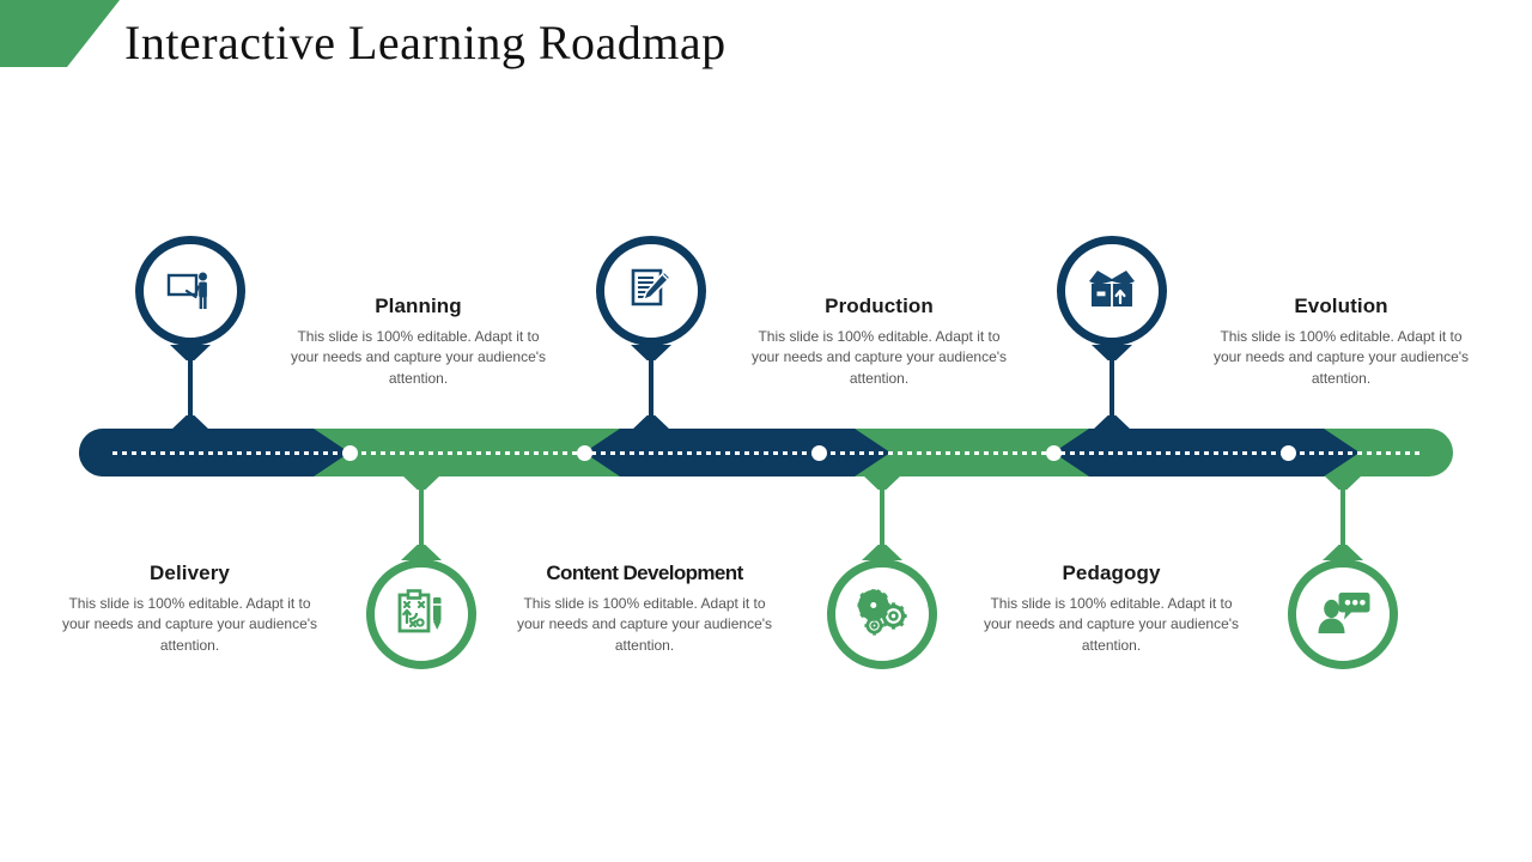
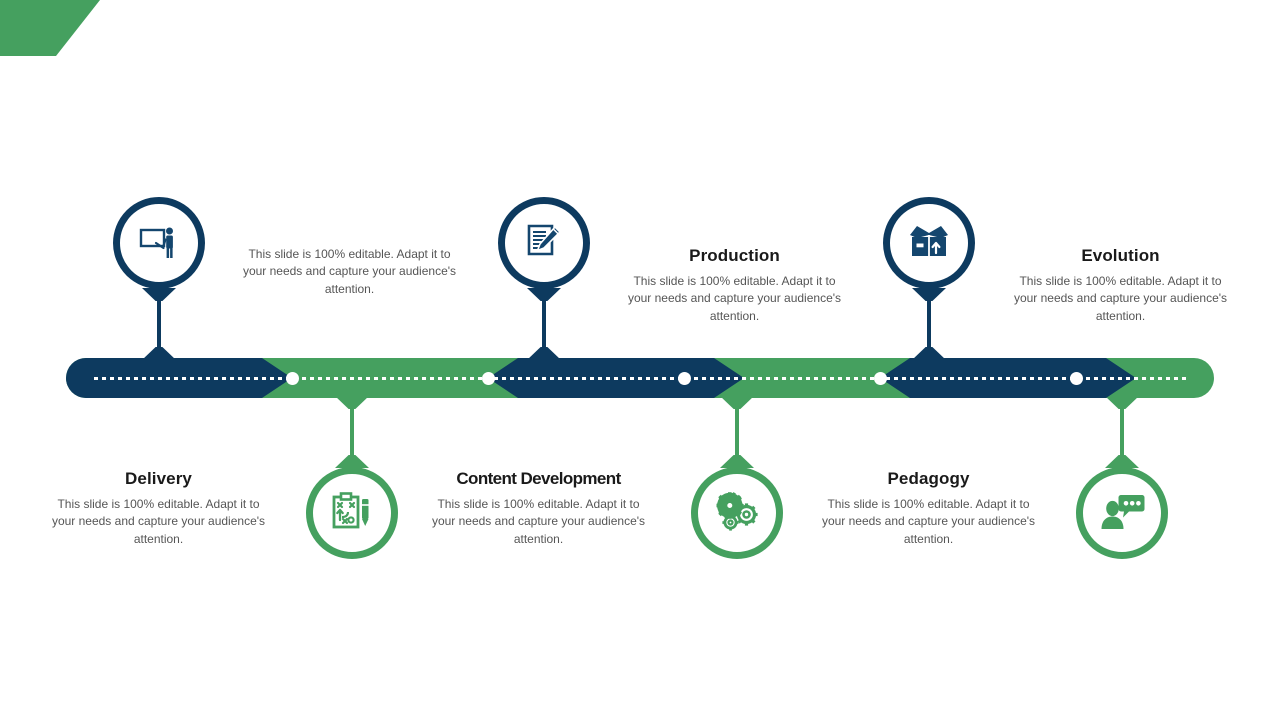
- Interactive Learning Roadmap
- Planning
  This slide is 100% editable. Adapt it to your needs and capture your audience's attention.
  Production
  This slide is 100% editable. Adapt it to your needs and capture your audience's attention.
  Evolution
  This slide is 100% editable. Adapt it to your needs and capture your audience's attention.
  Delivery
  This slide is 100% editable. Adapt it to your needs and capture your audience's attention.
  Content Development
  This slide is 100% editable. Adapt it to your needs and capture your audience's attention.
  Pedagogy
  This slide is 100% editable. Adapt it to your needs and capture your audience's attention.
